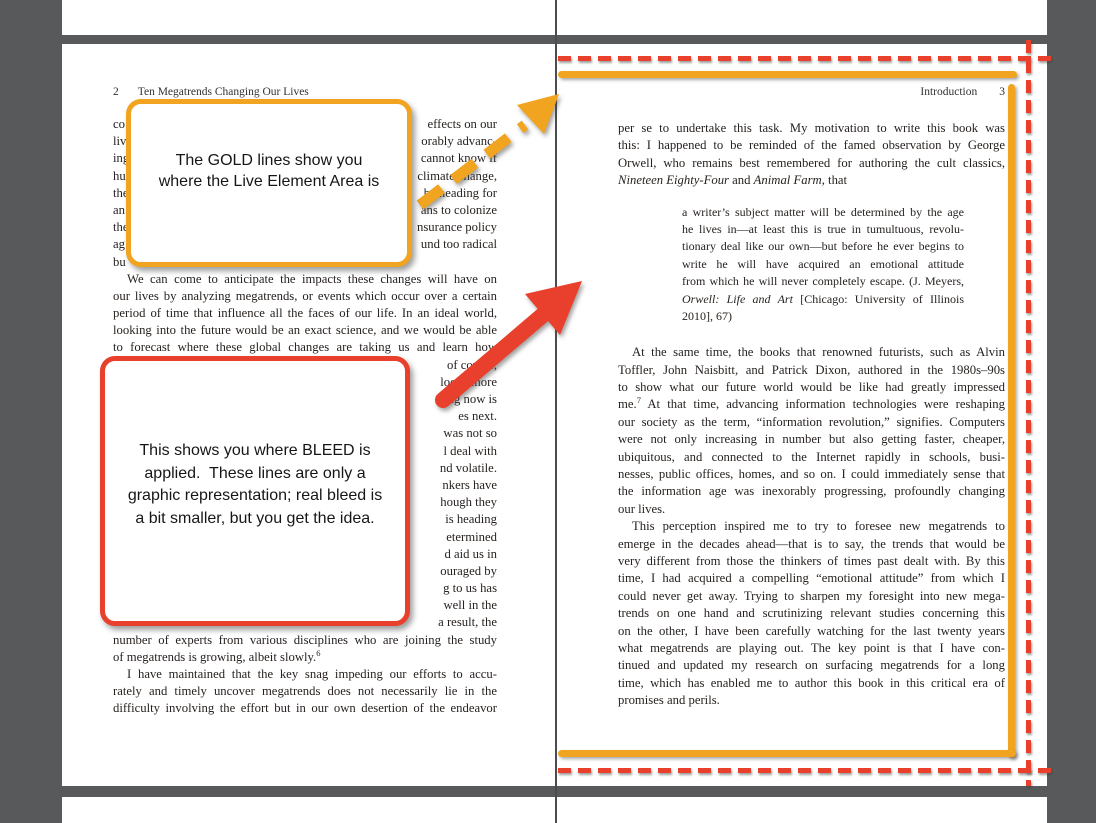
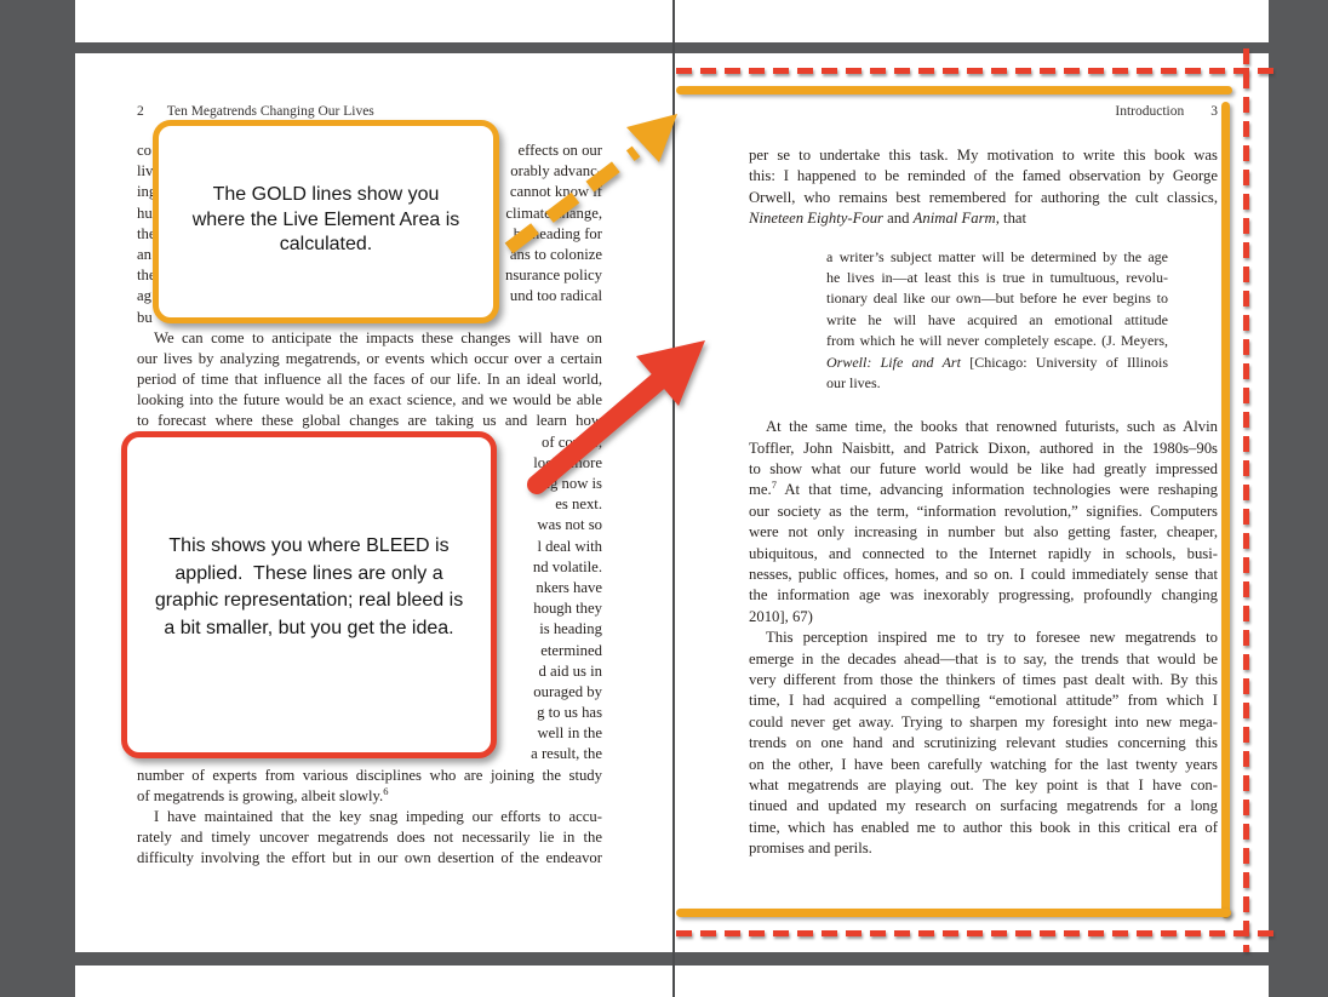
  2
  Ten Megatrends Changing Our Lives
  Introduction
  3
  co
  effects on our
  liv
  orably advanc
  cannot know if
  hu
  climatange,
  beading for
  an
  ans to colonize
  nsurance policy
  ag
  und too radical
  bu
  We can come to anticipate the impacts these changes will have on
  our lives by analyzing megatrends, or events which occur over a certain
  period of time that influence all the faces of our life. In an ideal world,
  looking into the future would be an exact science, and we would be able
  to forecast where these global changes are taking us and learn ho
  g now is
  es next.
  was not so
  l deal with
  nd volatile.
  nkers have
  hough they
  is heading
  etermined
  d aid us in
  ouraged by
  g to us has
  well in the
  a result, the
  number of experts from various disciplines who are joining the study
  of megatrends is growing, albeit slowly.6
  I have maintained that the key snag impeding our efforts to accu-
  rately and timely uncover megatrends does not necessarily lie in the
  difficulty involving the effort but in our own desertion of the endeavor
  per se to undertake this task. My motivation to write this book was
  this: I happened to be reminded of the famed observation by George
  Orwell, who remains best remembered for authoring the cult classics,
  Nineteen Eighty-Four and Animal Farm, that
  a writer’s subject matter will be determined by the age
  he lives in—at least this is true in tumultuous, revolu-
  tionary deal like our own—but before he ever begins to
  write he will have acquired an emotional attitude
  from which he will never completely escape. (J. Meyers,
  Orwell: Life and Art [Chicago: University of Illinois
- 2010], 67)
+ our lives.
  At the same time, the books that renowned futurists, such as Alvin
  Toffler, John Naisbitt, and Patrick Dixon, authored in the 1980s–90s
  to show what our future world would be like had greatly impressed
  me.7 At that time, advancing information technologies were reshaping
  our society as the term, “information revolution,” signifies. Computers
  were not only increasing in number but also getting faster, cheaper,
  ubiquitous, and connected to the Internet rapidly in schools, busi-
  nesses, public offices, homes, and so on. I could immediately sense that
  the information age was inexorably progressing, profoundly changing
- our lives.
+ 2010], 67)
  This perception inspired me to try to foresee new megatrends to
  emerge in the decades ahead—that is to say, the trends that would be
  very different from those the thinkers of times past dealt with. By this
  time, I had acquired a compelling “emotional attitude” from which I
  could never get away. Trying to sharpen my foresight into new mega-
  trends on one hand and scrutinizing relevant studies concerning this
  on the other, I have been carefully watching for the last twenty years
  what megatrends are playing out. The key point is that I have con-
  tinued and updated my research on surfacing megatrends for a long
  time, which has enabled me to author this book in this critical era of
  promises and perils.
  The GOLD lines show you
  where the Live Element Area is
+ calculated.
  This shows you where BLEED is
  applied. These lines are only a
  graphic representation; real bleed is
  a bit smaller, but you get the idea.
